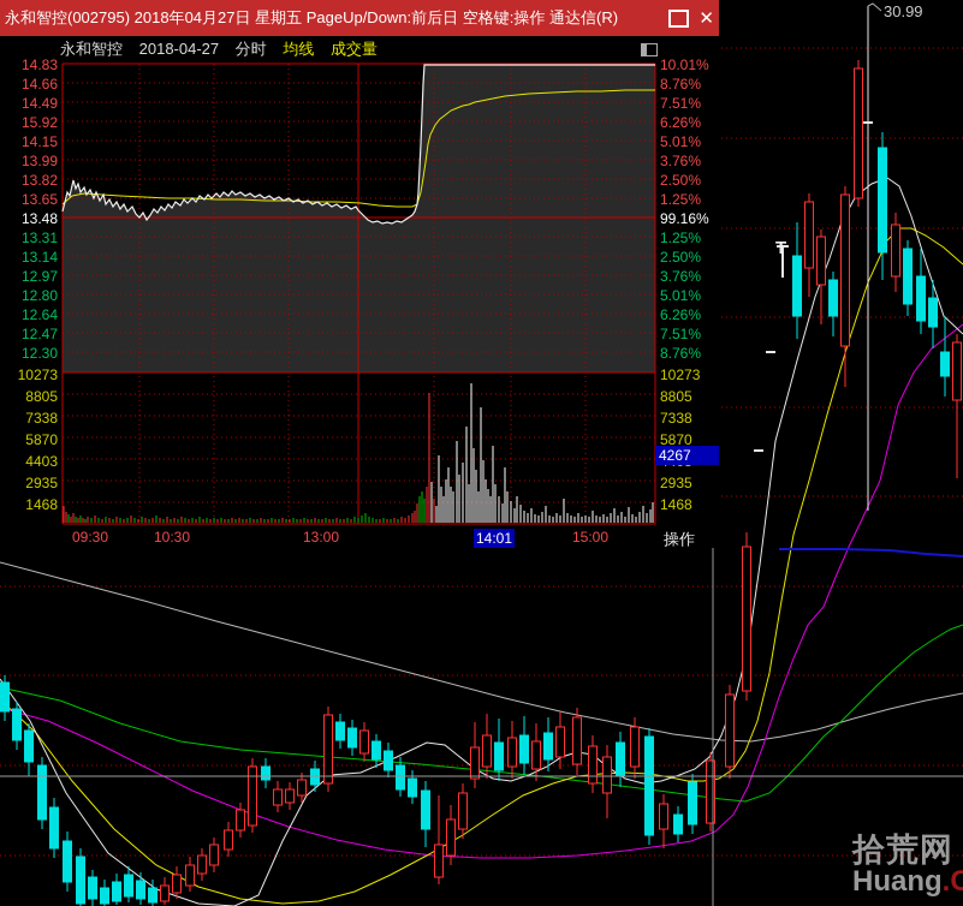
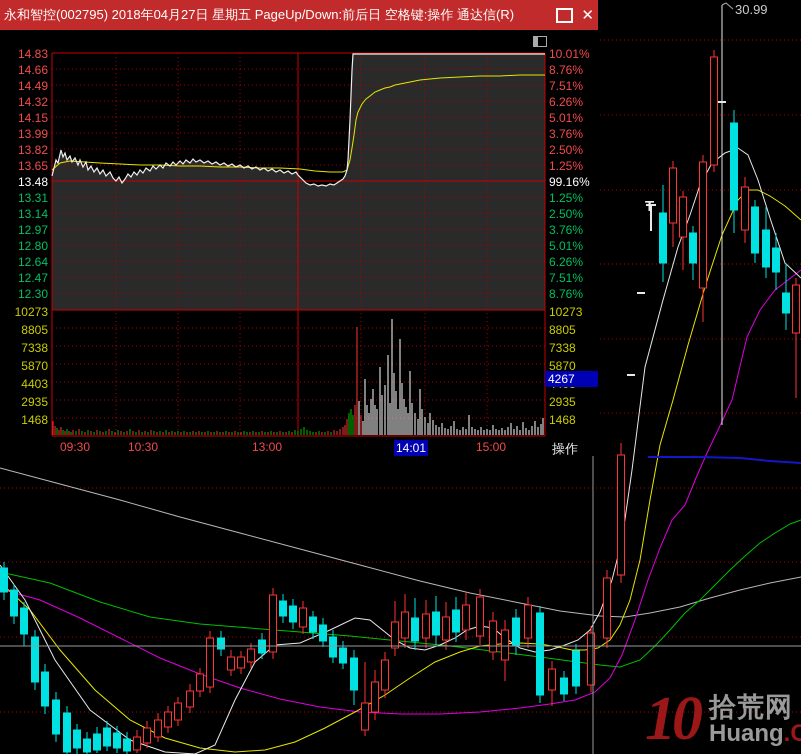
  30.99
  T
  永和智控(002795) 2018年04月27日 星期五 PageUp/Down:前后日 空格键:操作 通达信(R)
  ✕
- 永和智控 2018-04-27 分时 均线 成交量
  14.83
  14.66
  14.49
- 15.92
+ 14.32
  14.15
  13.99
  13.82
  13.65
  13.48
  13.31
  13.14
  12.97
  12.80
  12.64
  12.47
  12.30
  10.01%
  8.76%
  7.51%
  6.26%
  5.01%
  3.76%
  2.50%
  1.25%
  99.16%
  1.25%
  2.50%
  3.76%
  5.01%
  6.26%
  7.51%
  8.76%
  10273
  8805
  7338
  5870
  4403
  2935
  1468
  10273
  8805
  7338
  5870
  2935
  1468
  09:30
  10:30
  13:00
  14:01
  15:00
  4267
  操作
+ 10
  拾荒网
  Huang.C
